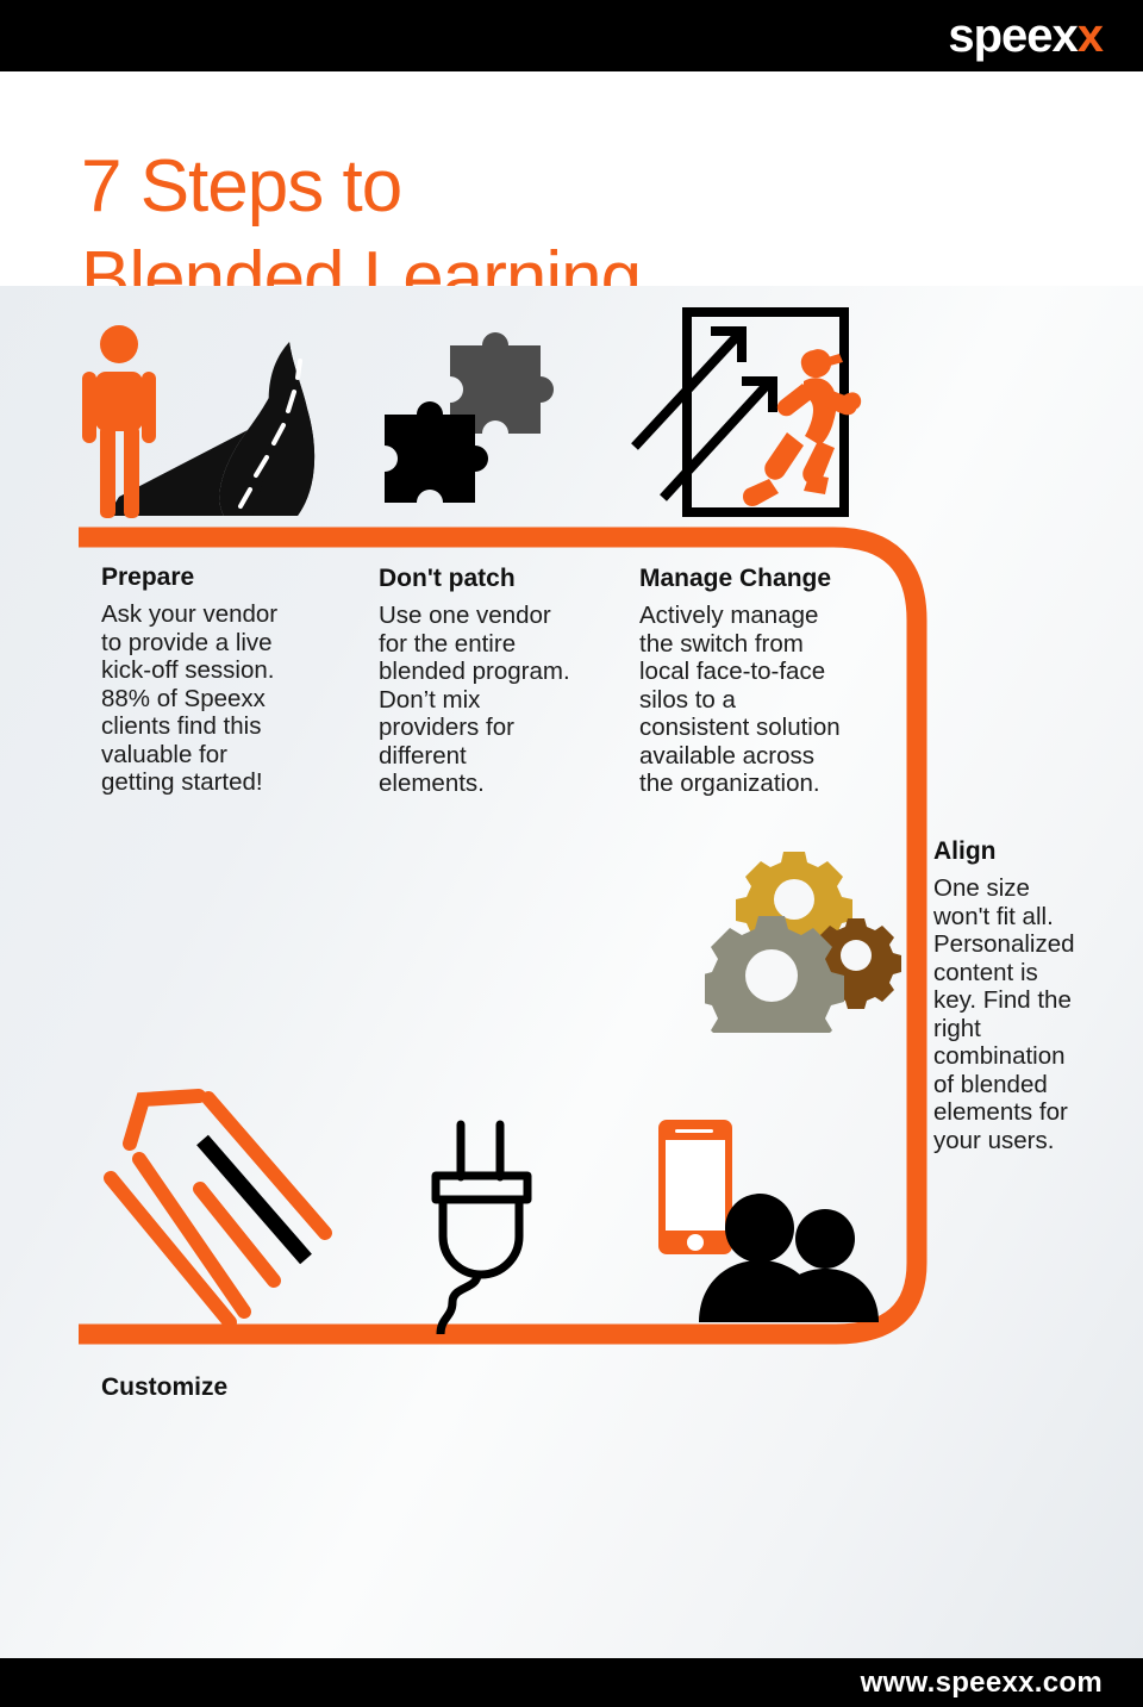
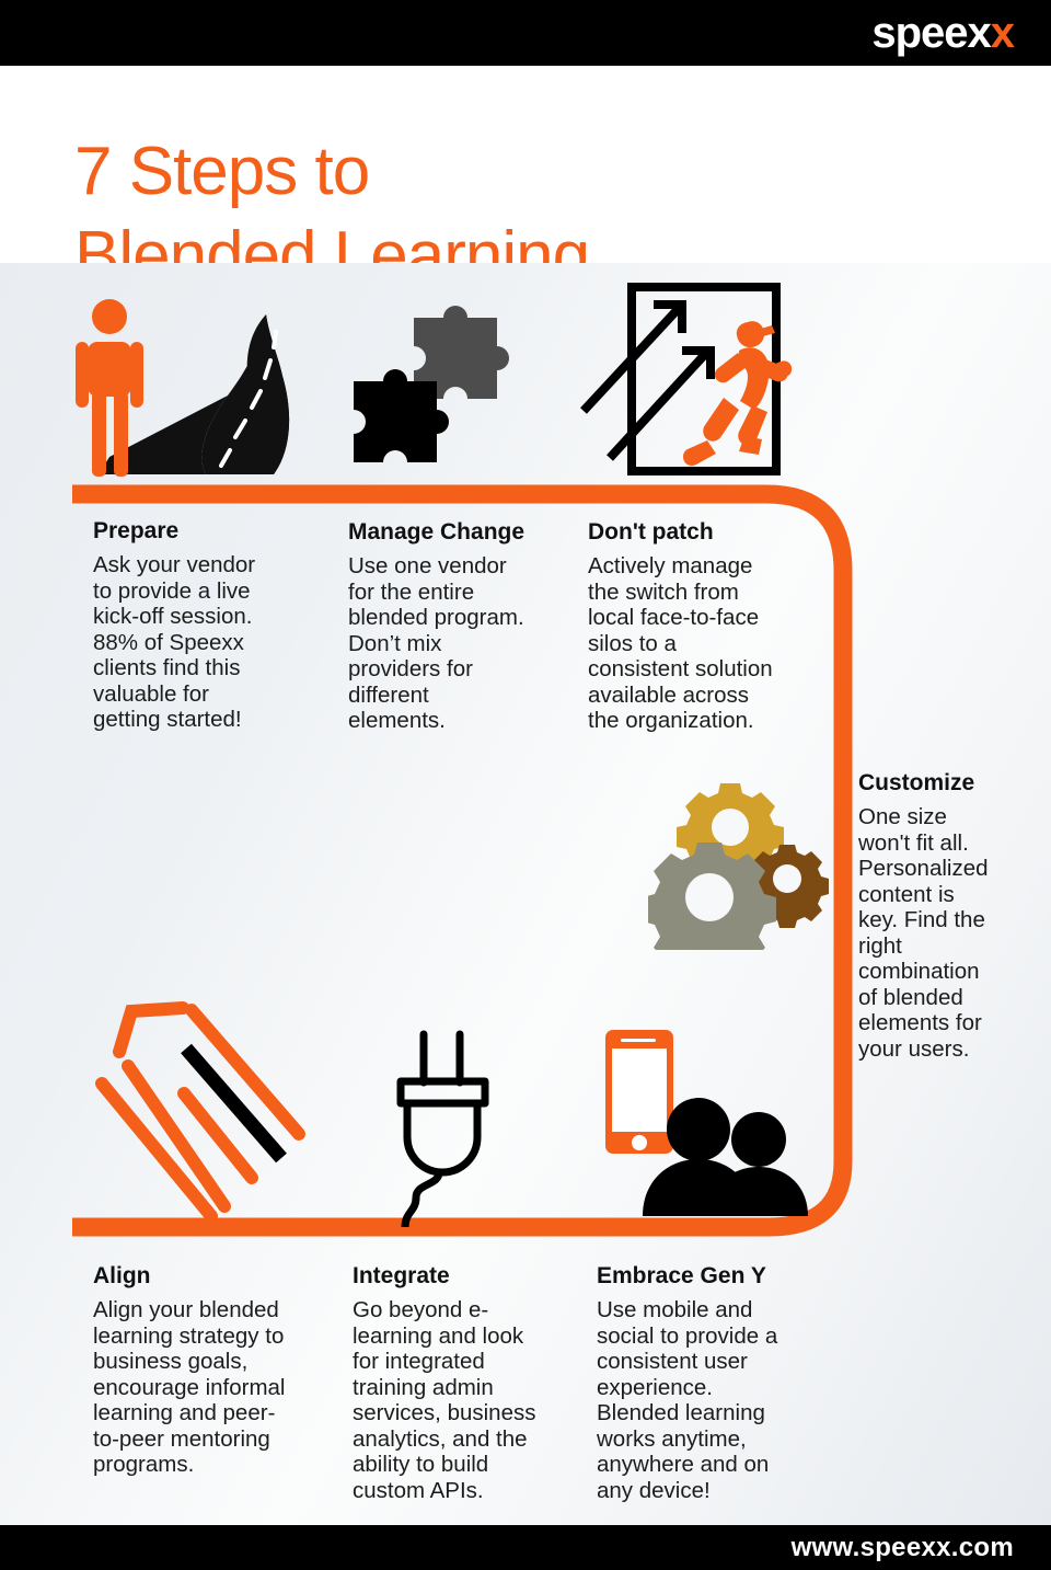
  speexx
  7 Steps to
  Blended Learning
  Prepare
  Ask your vendor
  to provide a live
  kick-off session.
  88% of Speexx
  clients find this
  valuable for
  getting started!
- Don't patch
+ Manage Change
  Use one vendor
  for the entire
  blended program.
  Don’t mix
  providers for
  different
  elements.
- Manage Change
+ Don't patch
  Actively manage
  the switch from
  local face-to-face
  silos to a
  consistent solution
  available across
  the organization.
- Align
+ Customize
  One size
  won't fit all.
  Personalized
  content is
  key. Find the
  right
  combination
  of blended
  elements for
  your users.
- Customize
+ Align
+ Align your blended
+ learning strategy to
+ business goals,
+ encourage informal
+ learning and peer-
+ to-peer mentoring
+ programs.
+ Integrate
+ Go beyond e-
+ learning and look
+ for integrated
+ training admin
+ services, business
+ analytics, and the
+ ability to build
+ custom APIs.
+ Embrace Gen Y
+ Use mobile and
+ social to provide a
+ consistent user
+ experience.
+ Blended learning
+ works anytime,
+ anywhere and on
+ any device!
  www.speexx.com
